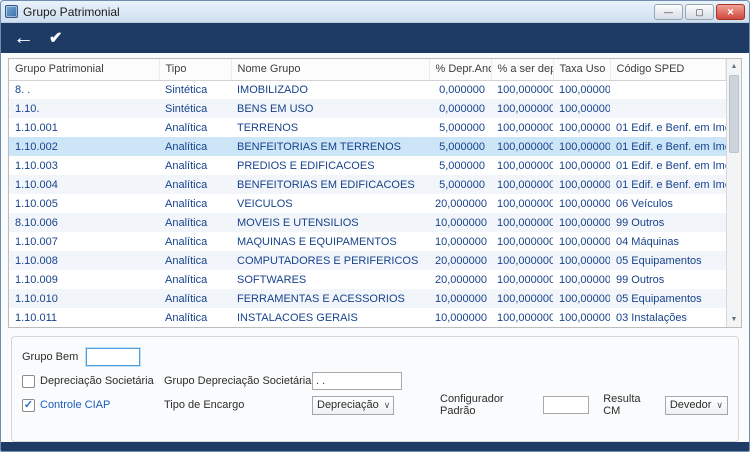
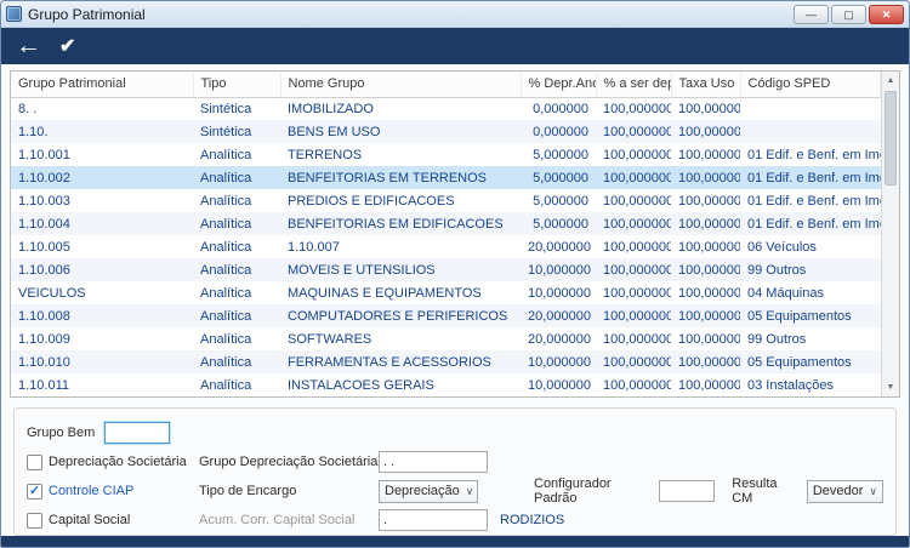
  Grupo Patrimonial
  —
  ▢
  ✕
  ←
  ✔
  Grupo Patrimonial	Tipo	Nome Grupo	% Depr.An	% a ser de	Taxa Uso	Código SPED
  8. .	Sintética	IMOBILIZADO	0,000000	100,000000	100,00000
  1.10.	Sintética	BENS EM USO	0,000000	100,000000	100,00000
  1.10.001	Analítica	TERRENOS	5,000000	100,000000	100,00000	01 Edif. e Benf. em Im
  1.10.002	Analítica	BENFEITORIAS EM TERRENOS	5,000000	100,000000	100,00000	01 Edif. e Benf. em Im
  1.10.003	Analítica	PREDIOS E EDIFICACOES	5,000000	100,000000	100,00000	01 Edif. e Benf. em Im
  1.10.004	Analítica	BENFEITORIAS EM EDIFICACOES	5,000000	100,000000	100,00000	01 Edif. e Benf. em Im
- 1.10.005	Analítica	VEICULOS	20,000000	100,000000	100,00000	06 Veículos
+ 1.10.005	Analítica	1.10.007	20,000000	100,000000	100,00000	06 Veículos
- 8.10.006	Analítica	MOVEIS E UTENSILIOS	10,000000	100,000000	100,00000	99 Outros
+ 1.10.006	Analítica	MOVEIS E UTENSILIOS	10,000000	100,000000	100,00000	99 Outros
- 1.10.007	Analítica	MAQUINAS E EQUIPAMENTOS	10,000000	100,000000	100,00000	04 Máquinas
+ VEICULOS	Analítica	MAQUINAS E EQUIPAMENTOS	10,000000	100,000000	100,00000	04 Máquinas
  1.10.008	Analítica	COMPUTADORES E PERIFERICOS	20,000000	100,000000	100,00000	05 Equipamentos
  1.10.009	Analítica	SOFTWARES	20,000000	100,000000	100,00000	99 Outros
  1.10.010	Analítica	FERRAMENTAS E ACESSORIOS	10,000000	100,000000	100,00000	05 Equipamentos
  1.10.011	Analítica	INSTALACOES GERAIS	10,000000	100,000000	100,00000	03 Instalações
  Grupo Bem
  Depreciação Societária
  Grupo Depreciação Societária
  . .
  Controle CIAP
  Tipo de Encargo
  Depreciação
  ∨
  Configurador Padrão
  Resulta CM
  Devedor
  ∨
+ Capital Social
+ Acum. Corr. Capital Social
+ .
+ RODIZIOS
